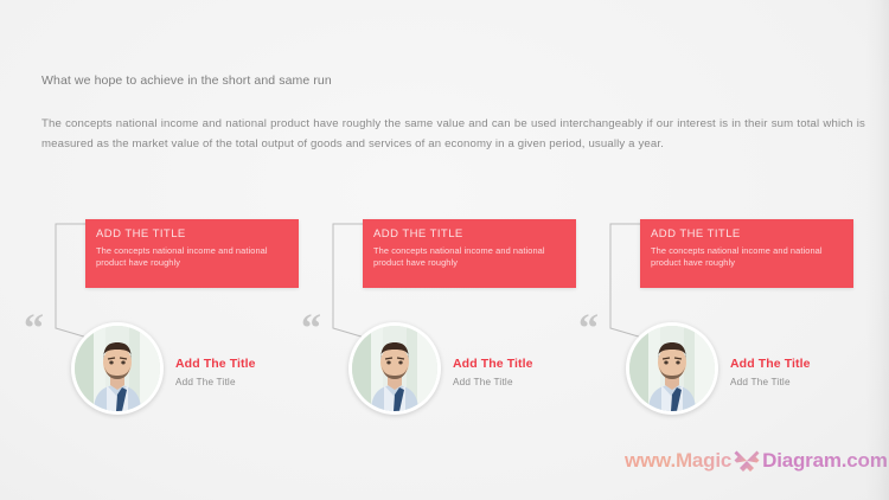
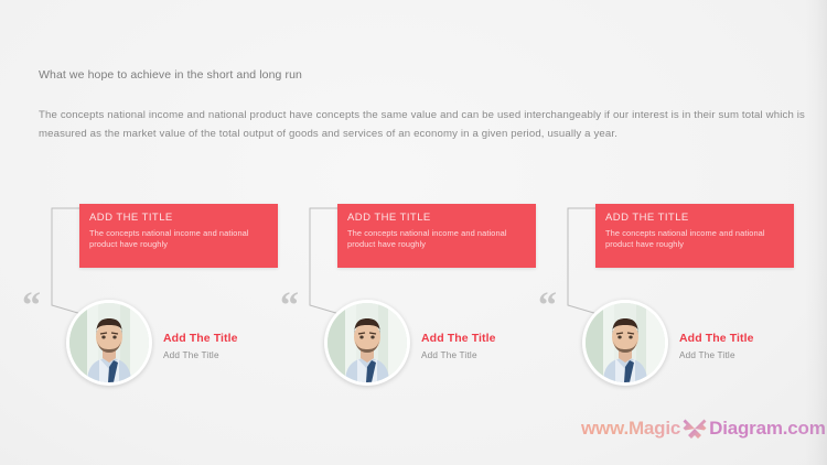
- What we hope to achieve in the short and same run
+ What we hope to achieve in the short and long run
- The concepts national income and national product have roughly the same value and can be used interchangeably if our interest is in their sum total which is measured as the market value of the total output of goods and services of an economy in a given period, usually a year.
+ The concepts national income and national product have concepts the same value and can be used interchangeably if our interest is in their sum total which is measured as the market value of the total output of goods and services of an economy in a given period, usually a year.
  “
  ADD THE TITLE
  The concepts national income and national product have roughly
  Add The Title
  Add The Title
  “
  ADD THE TITLE
  The concepts national income and national product have roughly
  Add The Title
  Add The Title
  “
  ADD THE TITLE
  The concepts national income and national product have roughly
  Add The Title
  Add The Title
  www.Magic
  Diagram.co
